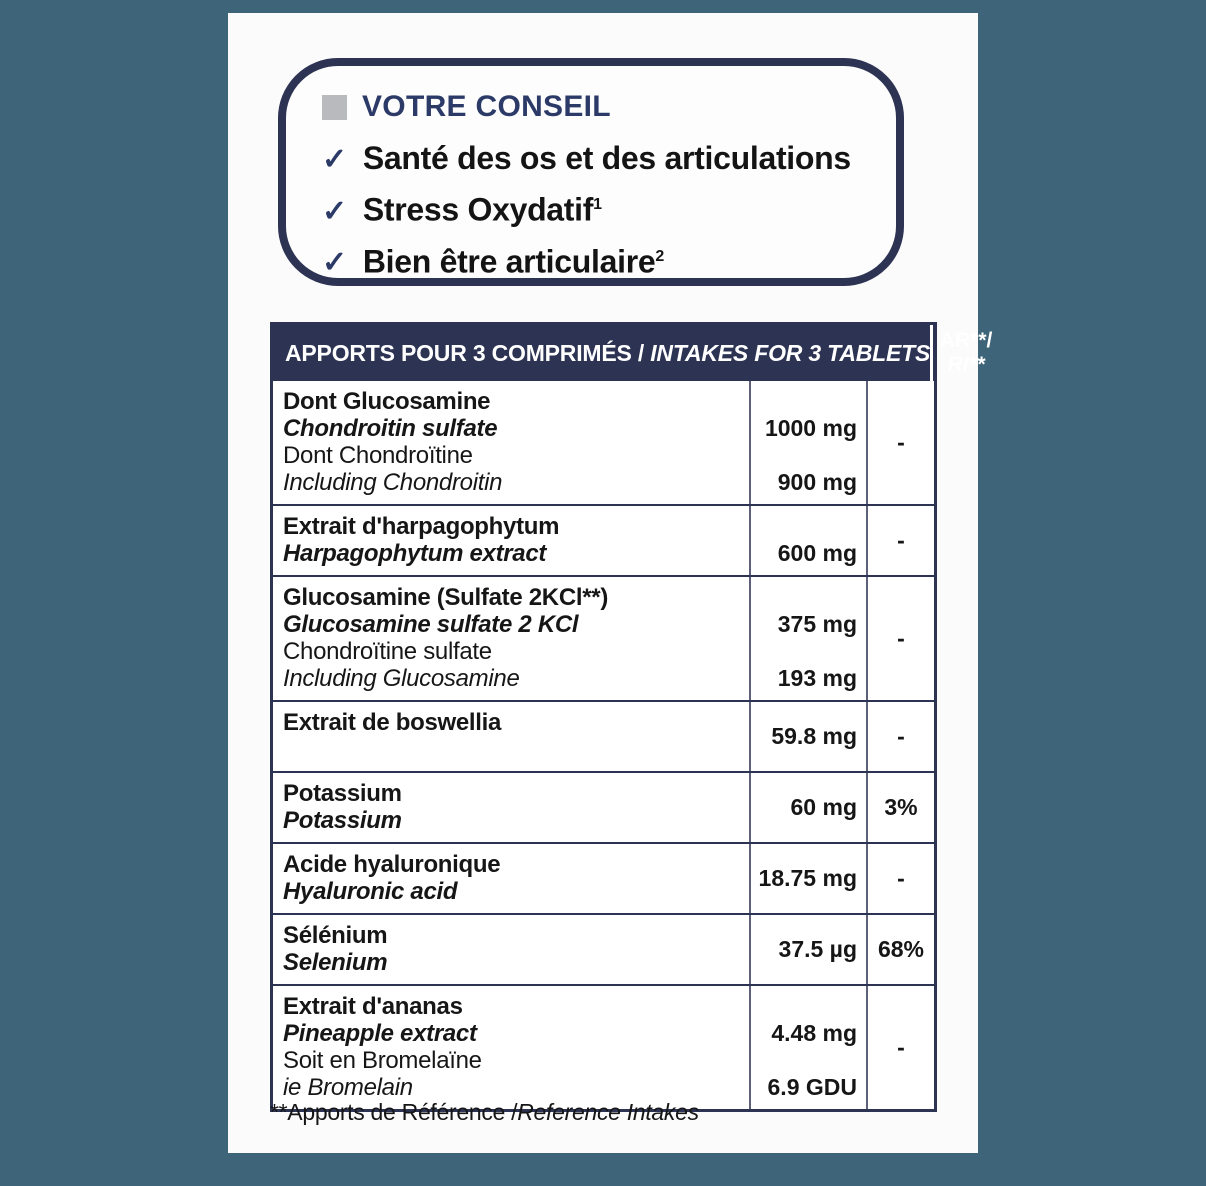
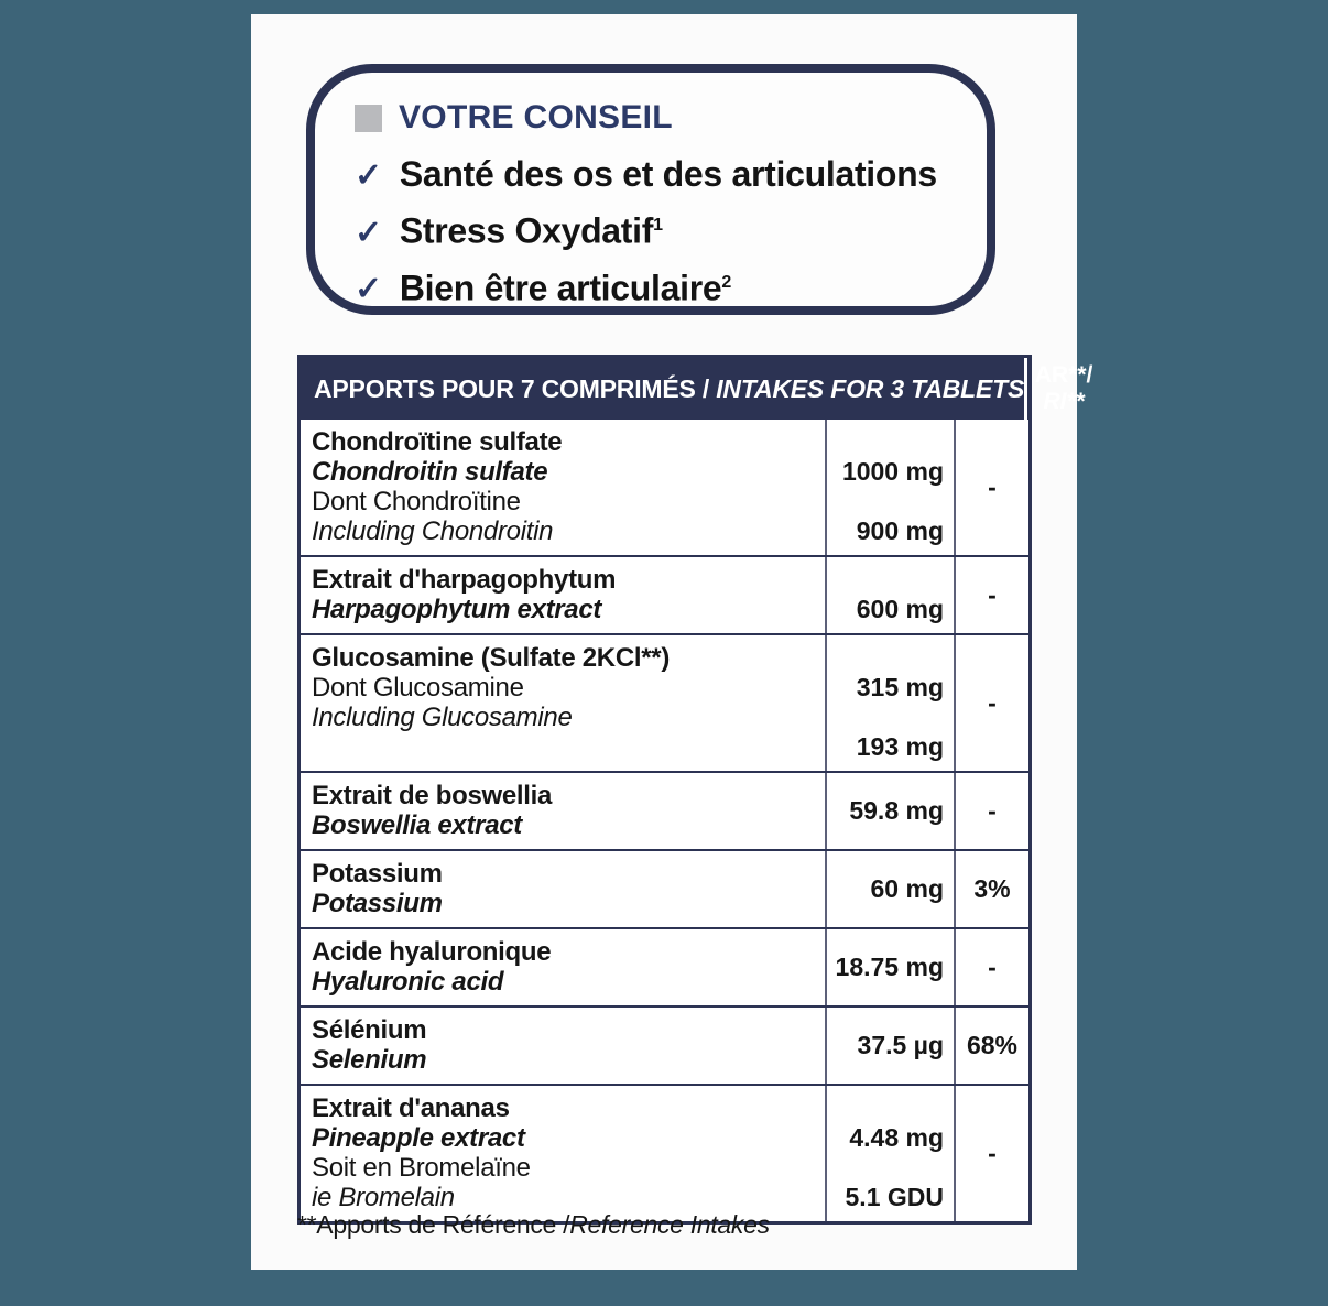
  VOTRE CONSEIL
  ✓
  Santé des os et des articulations
  ✓
  Stress Oxydatif1
  ✓
  Bien être articulaire2
- APPORTS POUR 3 COMPRIMÉS /
+ APPORTS POUR 7 COMPRIMÉS /
  INTAKES FOR 3 TABLETS
  AR**/
  RI**
- Dont Glucosamine
+ Chondroïtine sulfate
  Chondroitin sulfate
  Dont Chondroïtine
  Including Chondroitin
  1000 mg
  900 mg
  -
  Extrait d'harpagophytum
  Harpagophytum extract
  600 mg
  -
  Glucosamine (Sulfate 2KCl**)
- Glucosamine sulfate 2 KCl
- Chondroïtine sulfate
+ Dont Glucosamine
  Including Glucosamine
- 375 mg
+ 315 mg
  193 mg
  -
  Extrait de boswellia
+ Boswellia extract
  59.8 mg
  -
  Potassium
  Potassium
  60 mg
  3%
  Acide hyaluronique
  Hyaluronic acid
  18.75 mg
  -
  Sélénium
  Selenium
  37.5 µg
  68%
  Extrait d'ananas
  Pineapple extract
  Soit en Bromelaïne
  ie Bromelain
  4.48 mg
- 6.9 GDU
+ 5.1 GDU
  -
  **Apports de Référence /Reference Intakes
